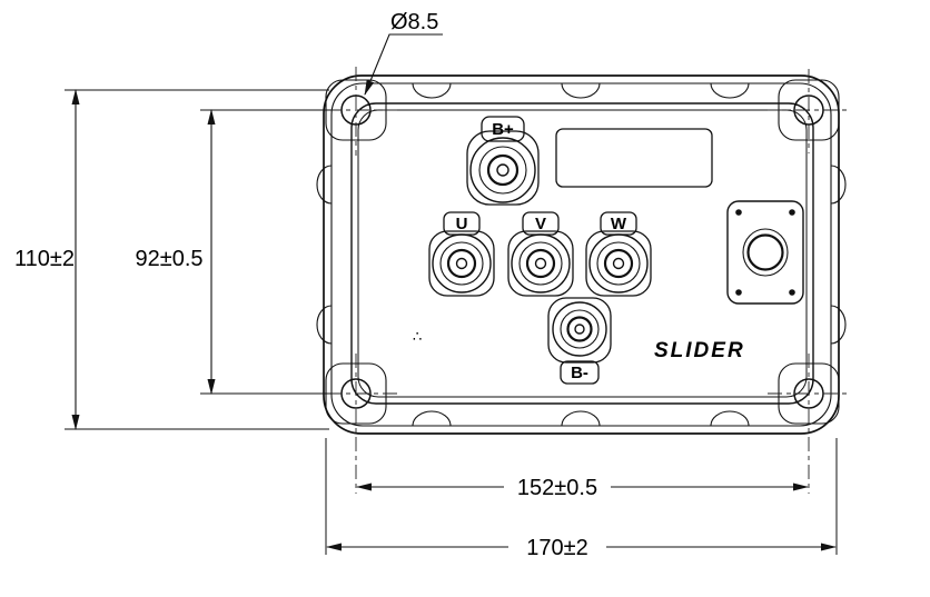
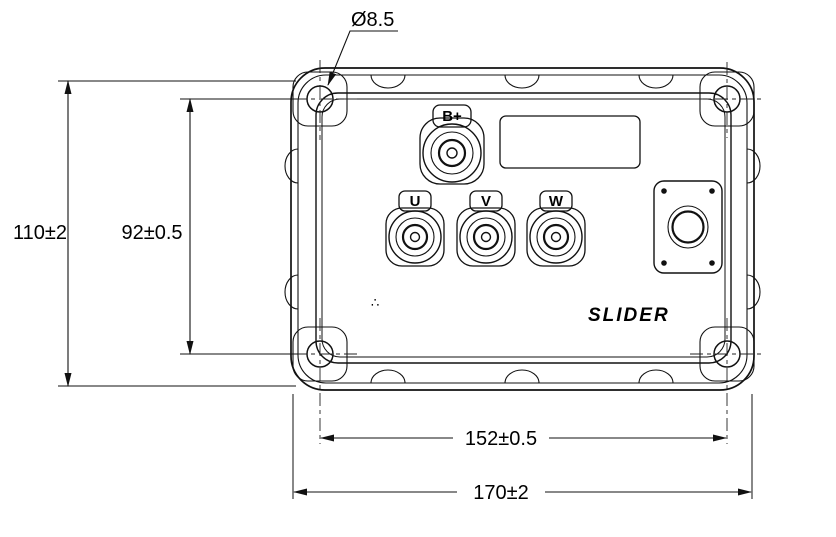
  B+
  U
  V
  W
- B-
  ∴
  SLIDER
  110±2
  92±0.5
  152±0.5
  170±2
  Ø8.5
